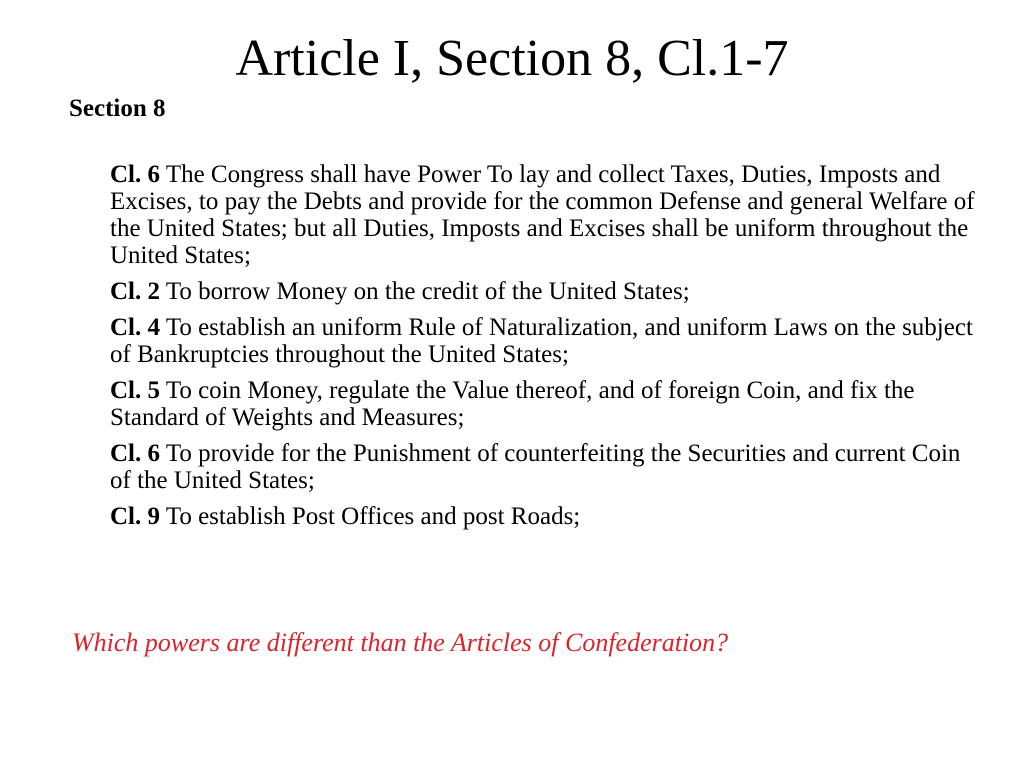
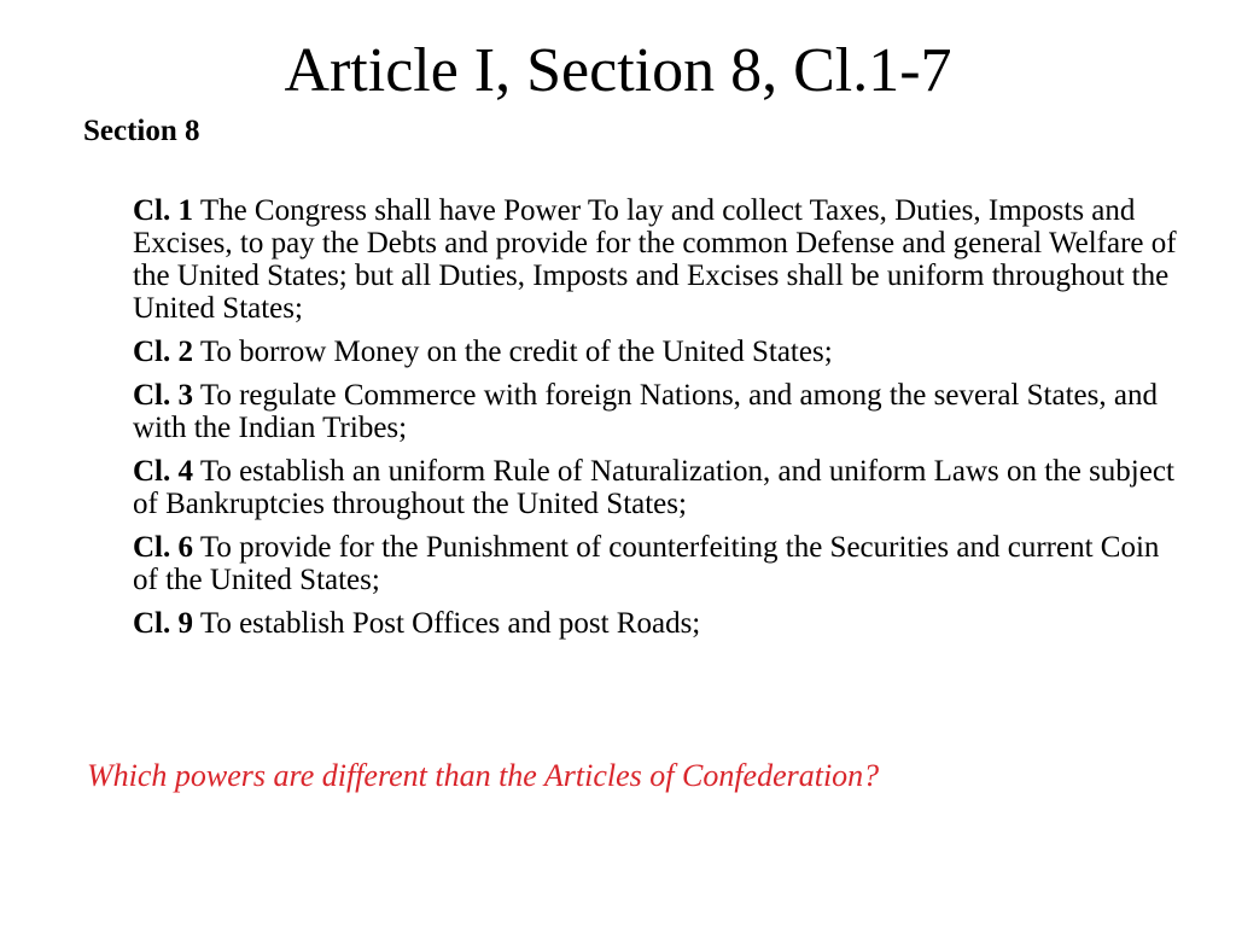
  Article I, Section 8, Cl.1-7
  Section 8
- Cl. 6 The Congress shall have Power To lay and collect Taxes, Duties, Imposts and Excises, to pay the Debts and provide for the common Defense and general Welfare of the United States; but all Duties, Imposts and Excises shall be uniform throughout the United States;
+ Cl. 1 The Congress shall have Power To lay and collect Taxes, Duties, Imposts and Excises, to pay the Debts and provide for the common Defense and general Welfare of the United States; but all Duties, Imposts and Excises shall be uniform throughout the United States;
  Cl. 2 To borrow Money on the credit of the United States;
+ Cl. 3 To regulate Commerce with foreign Nations, and among the several States, and with the Indian Tribes;
  Cl. 4 To establish an uniform Rule of Naturalization, and uniform Laws on the subject of Bankruptcies throughout the United States;
- Cl. 5 To coin Money, regulate the Value thereof, and of foreign Coin, and fix the Standard of Weights and Measures;
  Cl. 6 To provide for the Punishment of counterfeiting the Securities and current Coin of the United States;
  Cl. 9 To establish Post Offices and post Roads;
  Which powers are different than the Articles of Confederation?
